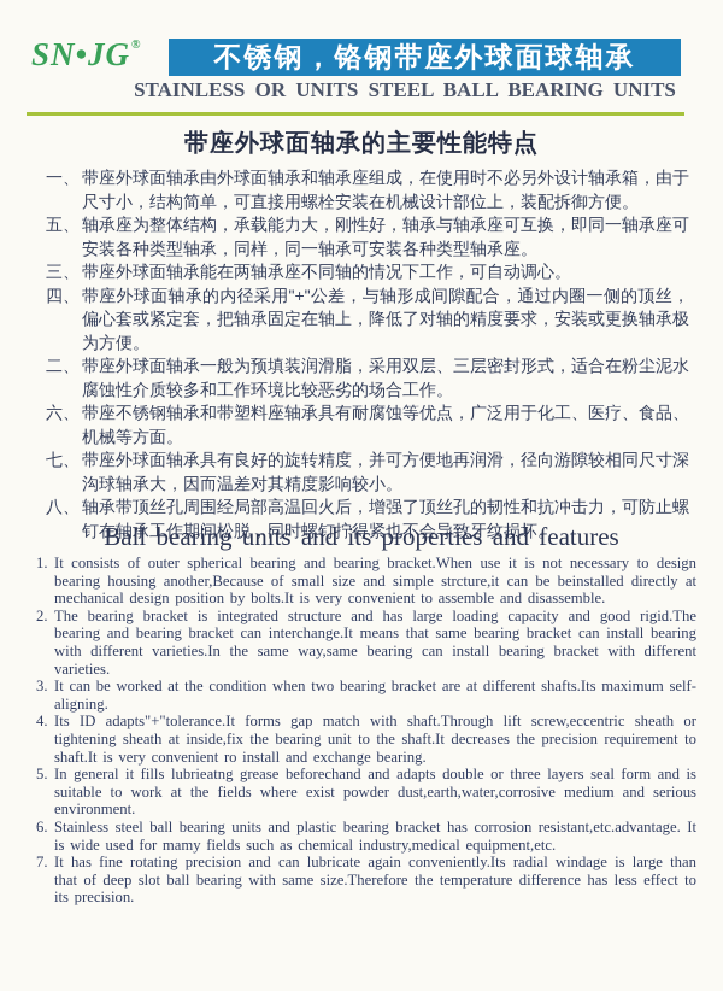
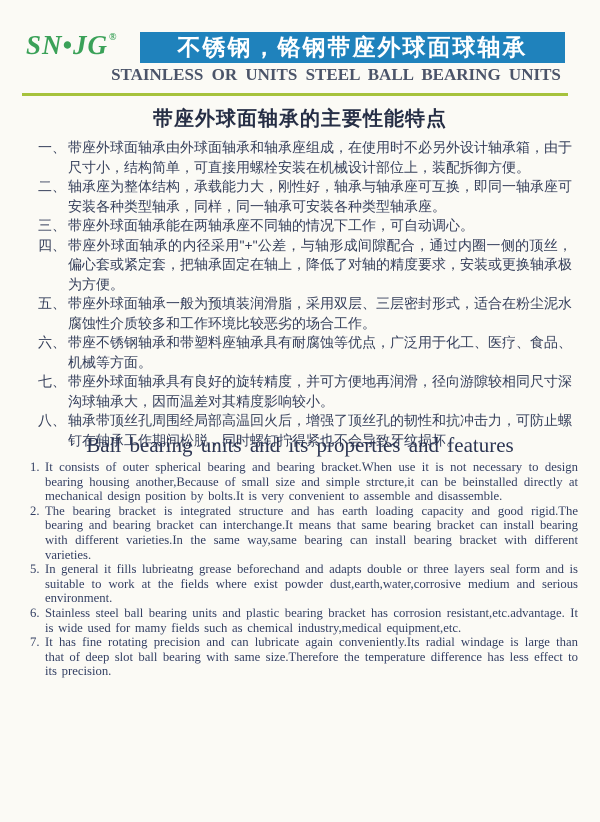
  SN•JG®
  不锈钢，铬钢带座外球面球轴承
  STAINLESS OR UNITS STEEL BALL BEARING UNITS
  带座外球面轴承的主要性能特点
  一、
  带座外球面轴承由外球面轴承和轴承座组成，在使用时不必另外设计轴承箱，由于尺寸小，结构简单，可直接用螺栓安装在机械设计部位上，装配拆御方便。
- 五、
+ 二、
  轴承座为整体结构，承载能力大，刚性好，轴承与轴承座可互换，即同一轴承座可安装各种类型轴承，同样，同一轴承可安装各种类型轴承座。
  三、
  带座外球面轴承能在两轴承座不同轴的情况下工作，可自动调心。
  四、
  带座外球面轴承的内径采用"+"公差，与轴形成间隙配合，通过内圈一侧的顶丝，偏心套或紧定套，把轴承固定在轴上，降低了对轴的精度要求，安装或更换轴承极为方便。
- 二、
+ 五、
  带座外球面轴承一般为预填装润滑脂，采用双层、三层密封形式，适合在粉尘泥水腐蚀性介质较多和工作环境比较恶劣的场合工作。
  六、
  带座不锈钢轴承和带塑料座轴承具有耐腐蚀等优点，广泛用于化工、医疗、食品、机械等方面。
  七、
  带座外球面轴承具有良好的旋转精度，并可方便地再润滑，径向游隙较相同尺寸深沟球轴承大，因而温差对其精度影响较小。
  八、
  轴承带顶丝孔周围经局部高温回火后，增强了顶丝孔的韧性和抗冲击力，可防止螺钉在轴承工作期间松脱，同时螺钉拧得紧也不会导致牙纹损坏。
  Ball bearing units and its properties and features
  1.
  It consists of outer spherical bearing and bearing bracket.When use it is not necessary to design bearing housing another,Because of small size and simple strcture,it can be beinstalled directly at mechanical design position by bolts.It is very convenient to assemble and disassemble.
  2.
- The bearing bracket is integrated structure and has large loading capacity and good rigid.The bearing and bearing bracket can interchange.It means that same bearing bracket can install bearing with different varieties.In the same way,same bearing can install bearing bracket with different varieties.
+ The bearing bracket is integrated structure and has earth loading capacity and good rigid.The bearing and bearing bracket can interchange.It means that same bearing bracket can install bearing with different varieties.In the same way,same bearing can install bearing bracket with different varieties.
- 3.
- It can be worked at the condition when two bearing bracket are at different shafts.Its maximum self-aligning.
- 4.
- Its ID adapts"+"tolerance.It forms gap match with shaft.Through lift screw,eccentric sheath or tightening sheath at inside,fix the bearing unit to the shaft.It decreases the precision requirement to shaft.It is very convenient ro install and exchange bearing.
  5.
  In general it fills lubrieatng grease beforechand and adapts double or three layers seal form and is suitable to work at the fields where exist powder dust,earth,water,corrosive medium and serious environment.
  6.
  Stainless steel ball bearing units and plastic bearing bracket has corrosion resistant,etc.advantage. It is wide used for mamy fields such as chemical industry,medical equipment,etc.
  7.
  It has fine rotating precision and can lubricate again conveniently.Its radial windage is large than that of deep slot ball bearing with same size.Therefore the temperature difference has less effect to its precision.
